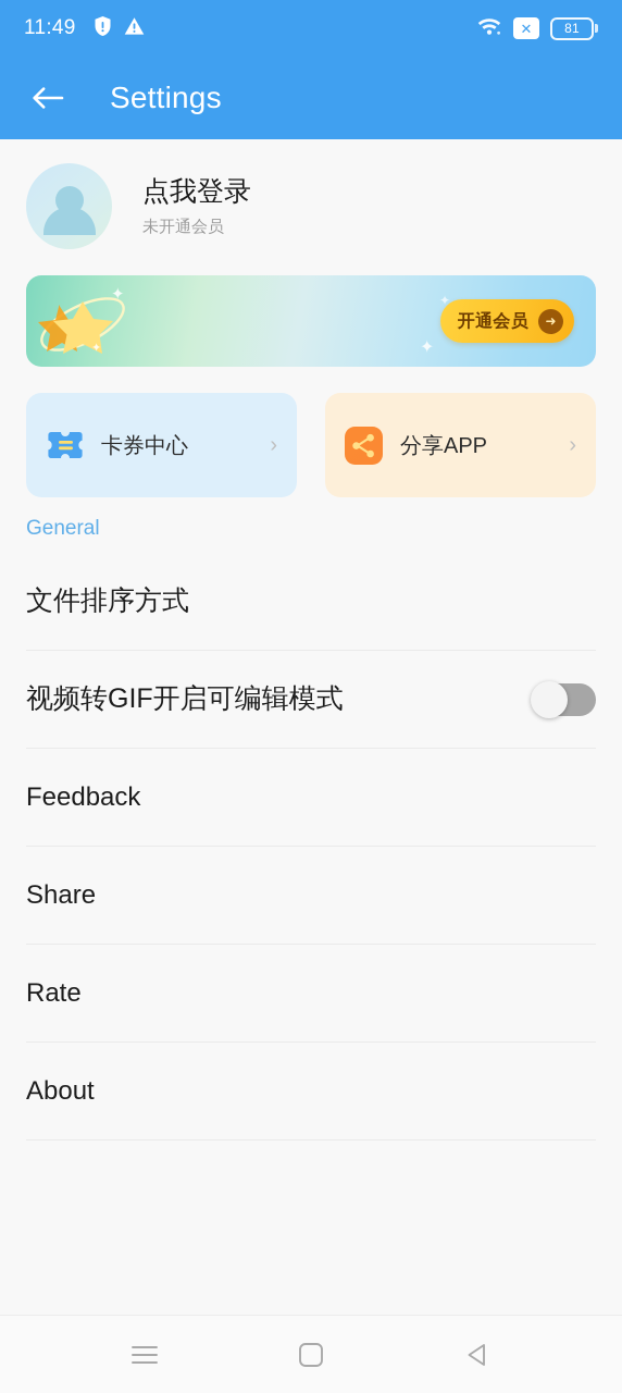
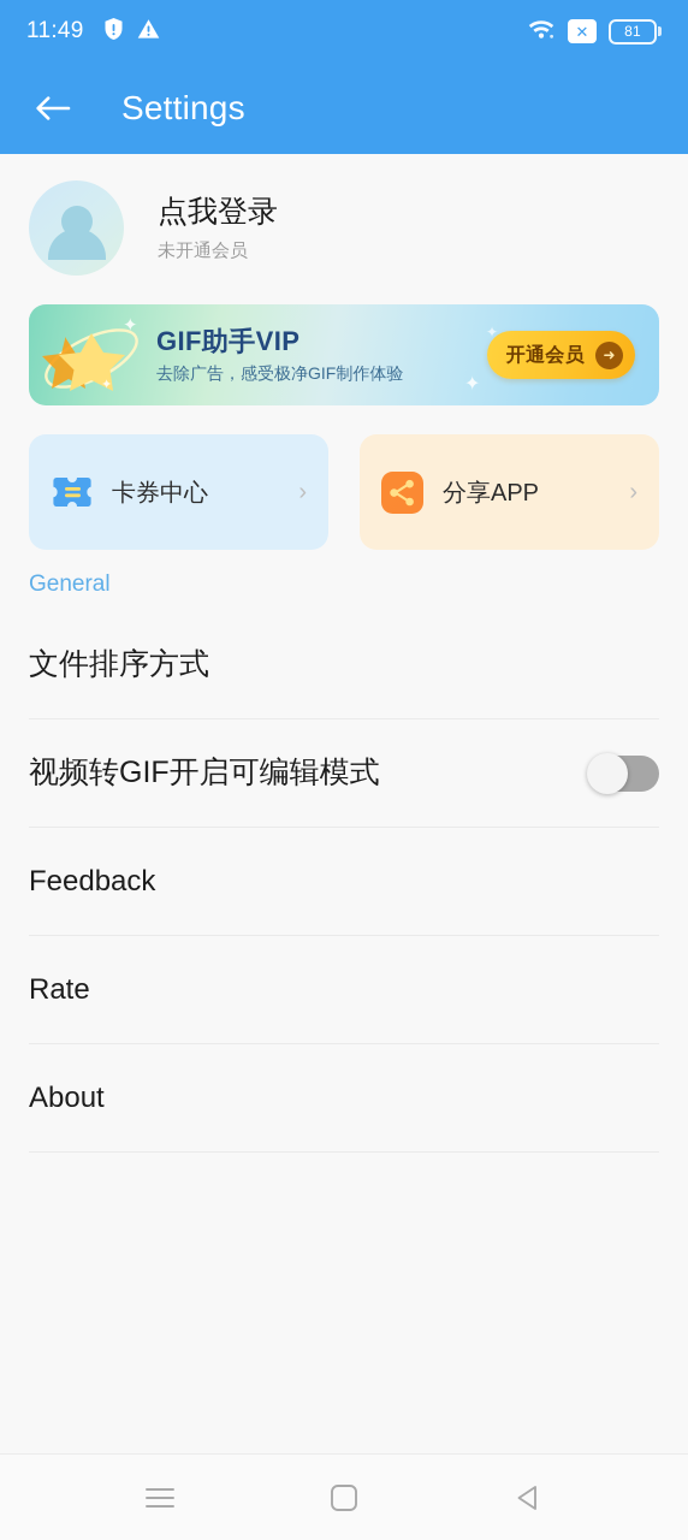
  11:49
  ✕
  81
  Settings
  点我登录
  未开通会员
  ✦
  ✦
  ✦
  ✦
+ GIF助手VIP
+ 去除广告，感受极净GIF制作体验
  开通会员
  ➜
  卡券中心
  ›
  分享APP
  ›
  General
  文件排序方式
  视频转GIF开启可编辑模式
  Feedback
- Share
  Rate
  About
